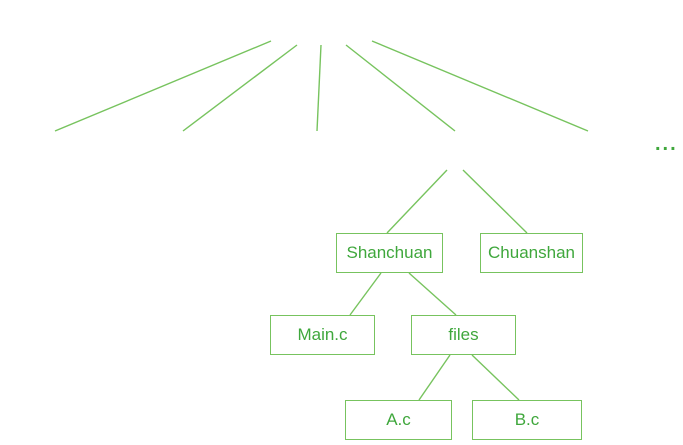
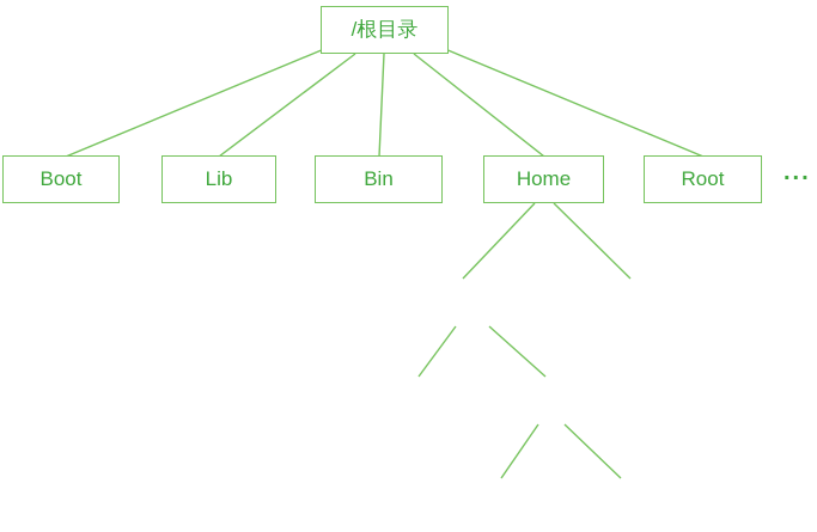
+ /根目录
+ Boot
+ Lib
+ Bin
+ Home
+ Root
  ...
- Shanchuan
- Chuanshan
- Main.c
- files
- A.c
- B.c
